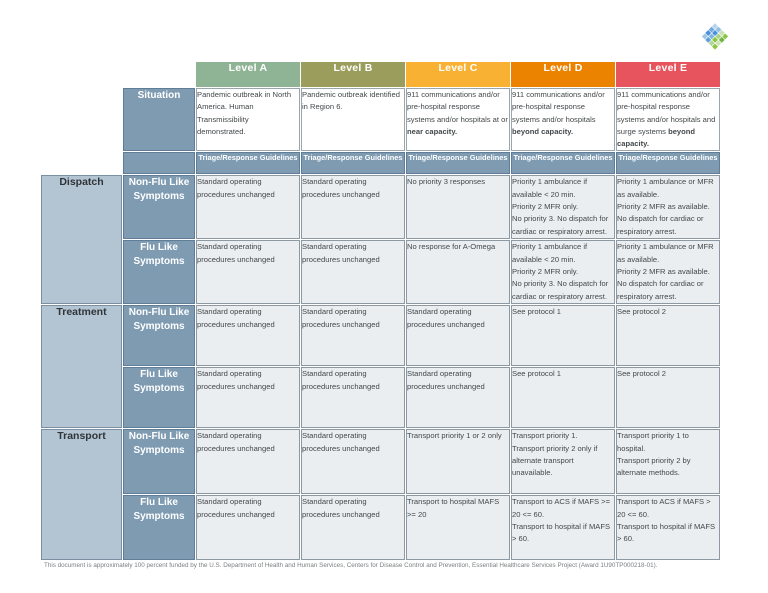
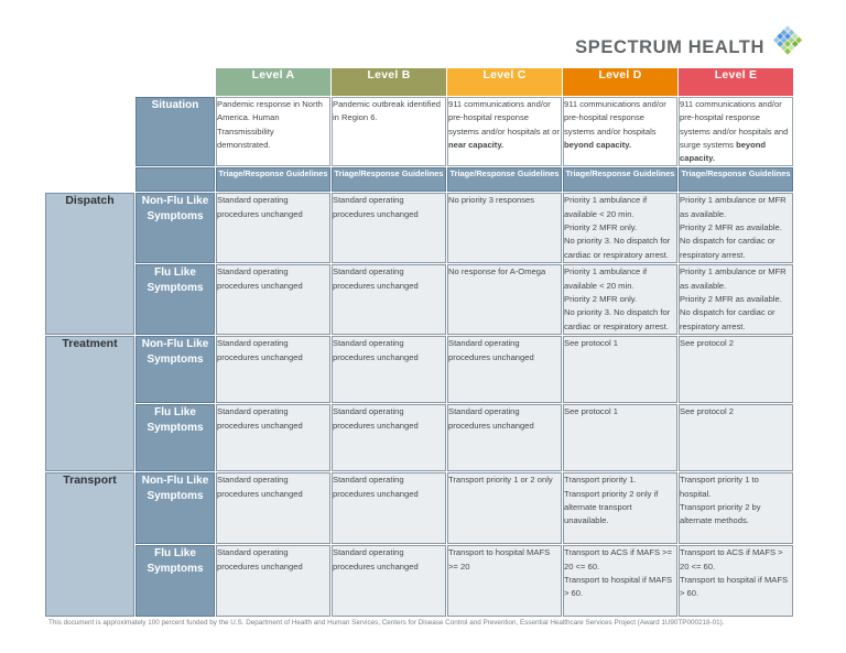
+ SPECTRUM HEALTH
  		Level A	Level B	Level C	Level D	Level E
- 	Situation	Pandemic outbreak in North America. Human Transmissibility demonstrated.	Pandemic outbreak identified in Region 6.	911 communications and/or pre-hospital response systems and/or hospitals at or near capacity.	911 communications and/or pre-hospital response systems and/or hospitals beyond capacity.	911 communications and/or pre-hospital response systems and/or hospitals and surge systems beyond capacity.
+ 	Situation	Pandemic response in North America. Human Transmissibility demonstrated.	Pandemic outbreak identified in Region 6.	911 communications and/or pre-hospital response systems and/or hospitals at or near capacity.	911 communications and/or pre-hospital response systems and/or hospitals beyond capacity.	911 communications and/or pre-hospital response systems and/or hospitals and surge systems beyond capacity.
  		Triage/Response Guidelines	Triage/Response Guidelines	Triage/Response Guidelines	Triage/Response Guidelines	Triage/Response Guidelines
  Dispatch	Non-Flu LikeSymptoms	Standard operating procedures unchanged	Standard operating procedures unchanged	No priority 3 responses	Priority 1 ambulance if available < 20 min.Priority 2 MFR only.No priority 3. No dispatch for cardiac or respiratory arrest.	Priority 1 ambulance or MFR as available.Priority 2 MFR as available.No dispatch for cardiac or respiratory arrest.
  Flu LikeSymptoms	Standard operating procedures unchanged	Standard operating procedures unchanged	No response for A-Omega	Priority 1 ambulance if available < 20 min.Priority 2 MFR only.No priority 3. No dispatch for cardiac or respiratory arrest.	Priority 1 ambulance or MFR as available.Priority 2 MFR as available.No dispatch for cardiac or respiratory arrest.
  Treatment	Non-Flu LikeSymptoms	Standard operating procedures unchanged	Standard operating procedures unchanged	Standard operating procedures unchanged	See protocol 1	See protocol 2
  Flu LikeSymptoms	Standard operating procedures unchanged	Standard operating procedures unchanged	Standard operating procedures unchanged	See protocol 1	See protocol 2
  Transport	Non-Flu LikeSymptoms	Standard operating procedures unchanged	Standard operating procedures unchanged	Transport priority 1 or 2 only	Transport priority 1.Transport priority 2 only if alternate transport unavailable.	Transport priority 1 to hospital.Transport priority 2 by alternate methods.
  Flu LikeSymptoms	Standard operating procedures unchanged	Standard operating procedures unchanged	Transport to hospital MAFS >= 20	Transport to ACS if MAFS >= 20 <= 60.Transport to hospital if MAFS > 60.	Transport to ACS if MAFS > 20 <= 60.Transport to hospital if MAFS > 60.
